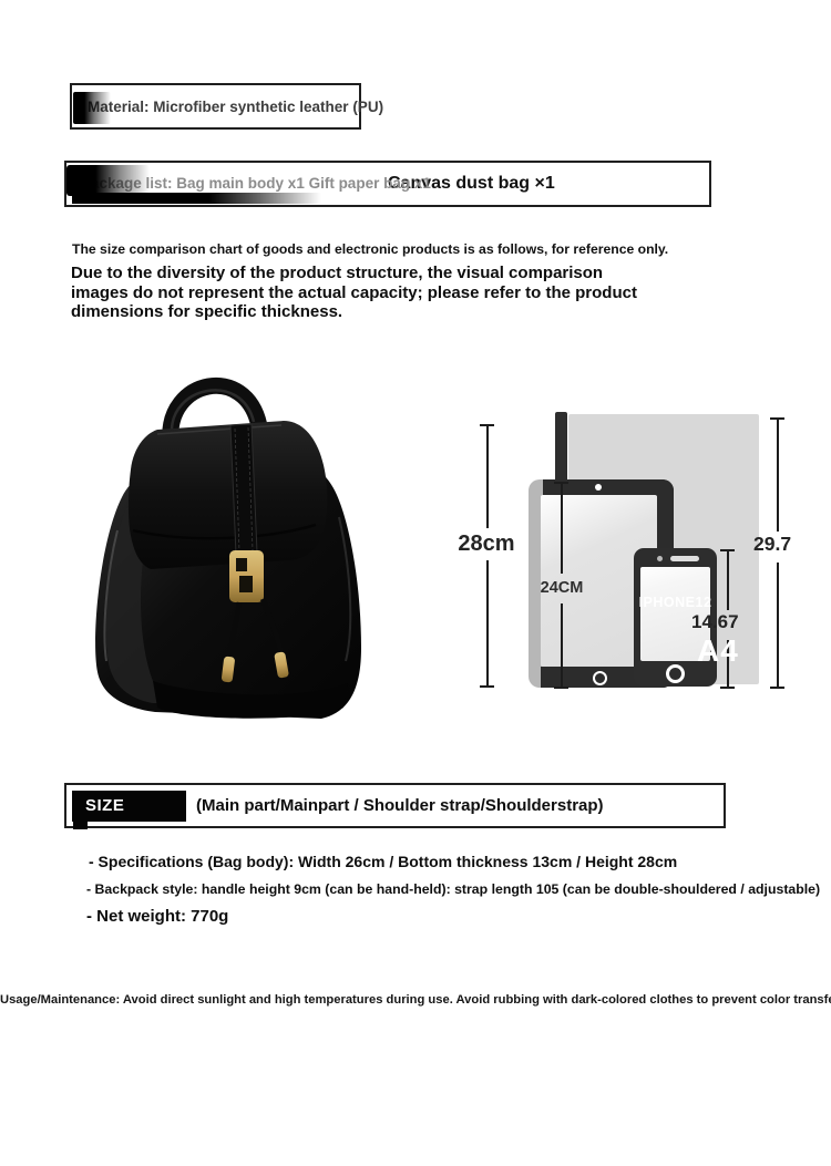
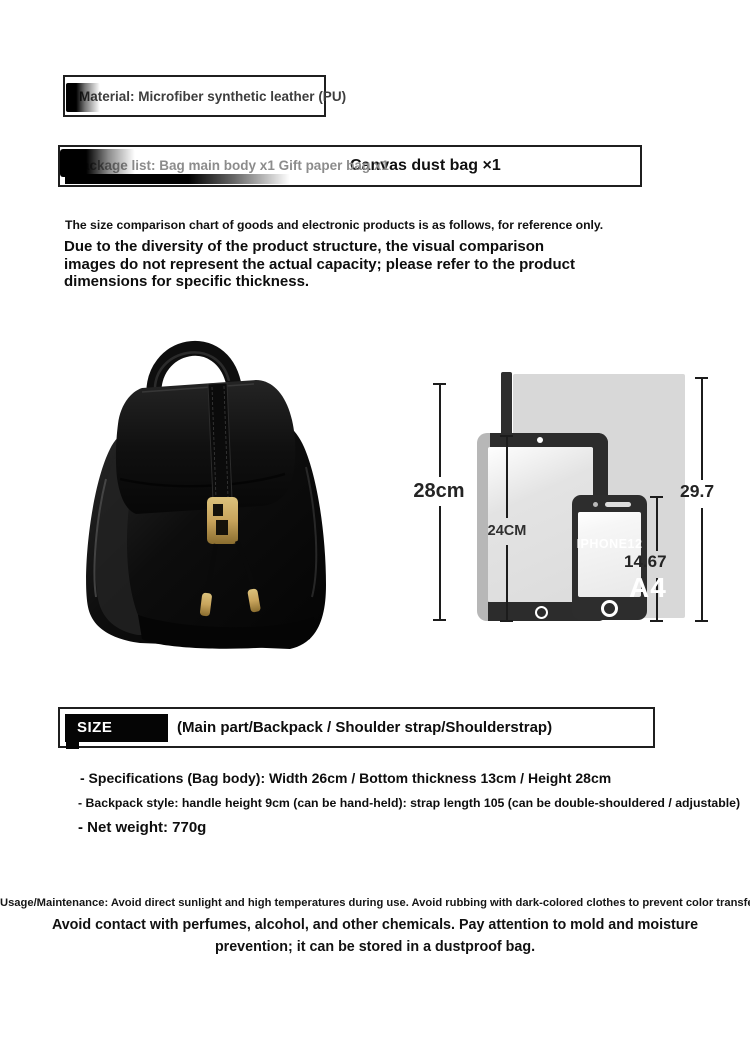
  terial: Microfiber synthetic leather (PU)
  ist: Bag main body x1 Gift paper bag x1
  Canvas dust bag ×1
  The size comparison chart of goods and electronic products is as follows, for reference only.
  Due to the diversity of the product structure, the visual comparison images do not represent the actual capacity; please refer to the product dimensions for specific thickness.
  28cm
  24CM
  IPHONE12
  14.67
  A4
  29.7
  SIZE
- (Main part/Mainpart / Shoulder strap/Shoulderstrap)
+ (Main part/Backpack / Shoulder strap/Shoulderstrap)
  - Specifications (Bag body): Width 26cm / Bottom thickness 13cm / Height 28cm
  - Backpack style: handle height 9cm (can be hand-held): strap length 105 (can be double-shouldered / adjustable)
  - Net weight: 770g
  Usage/Maintenance: Avoid direct sunlight and high temperatures during use. Avoid rubbing with dark-colored clothes to prevent color transf
+ Avoid contact with perfumes, alcohol, and other chemicals. Pay attention to mold and moisture prevention; it can be stored in a dustproof bag.
